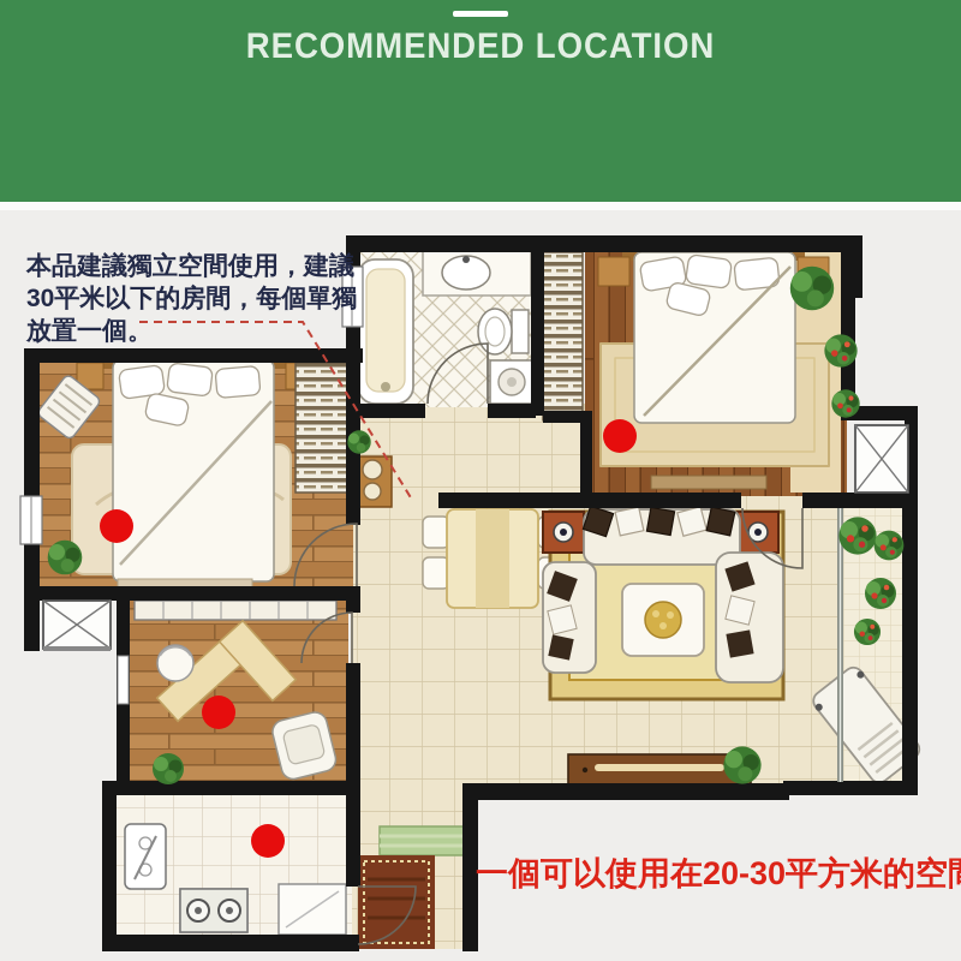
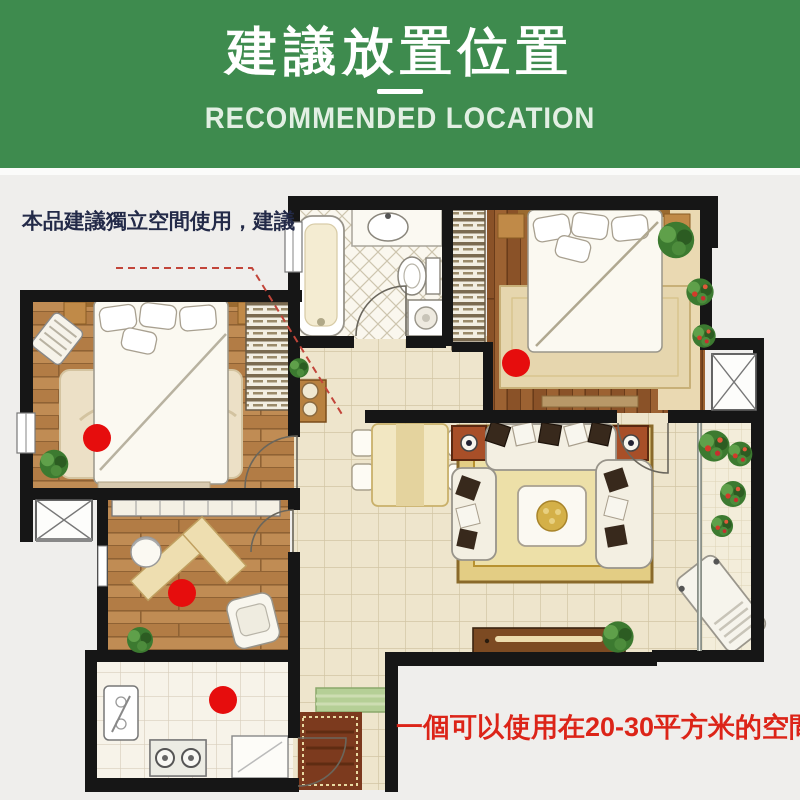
+ 建議放置位置
  RECOMMENDED LOCATION
  本品建議獨立空間使用，建議
- 30平米以下的房間，每個單獨
- 放置一個。
  一個可以使用在20-30平方米的空
